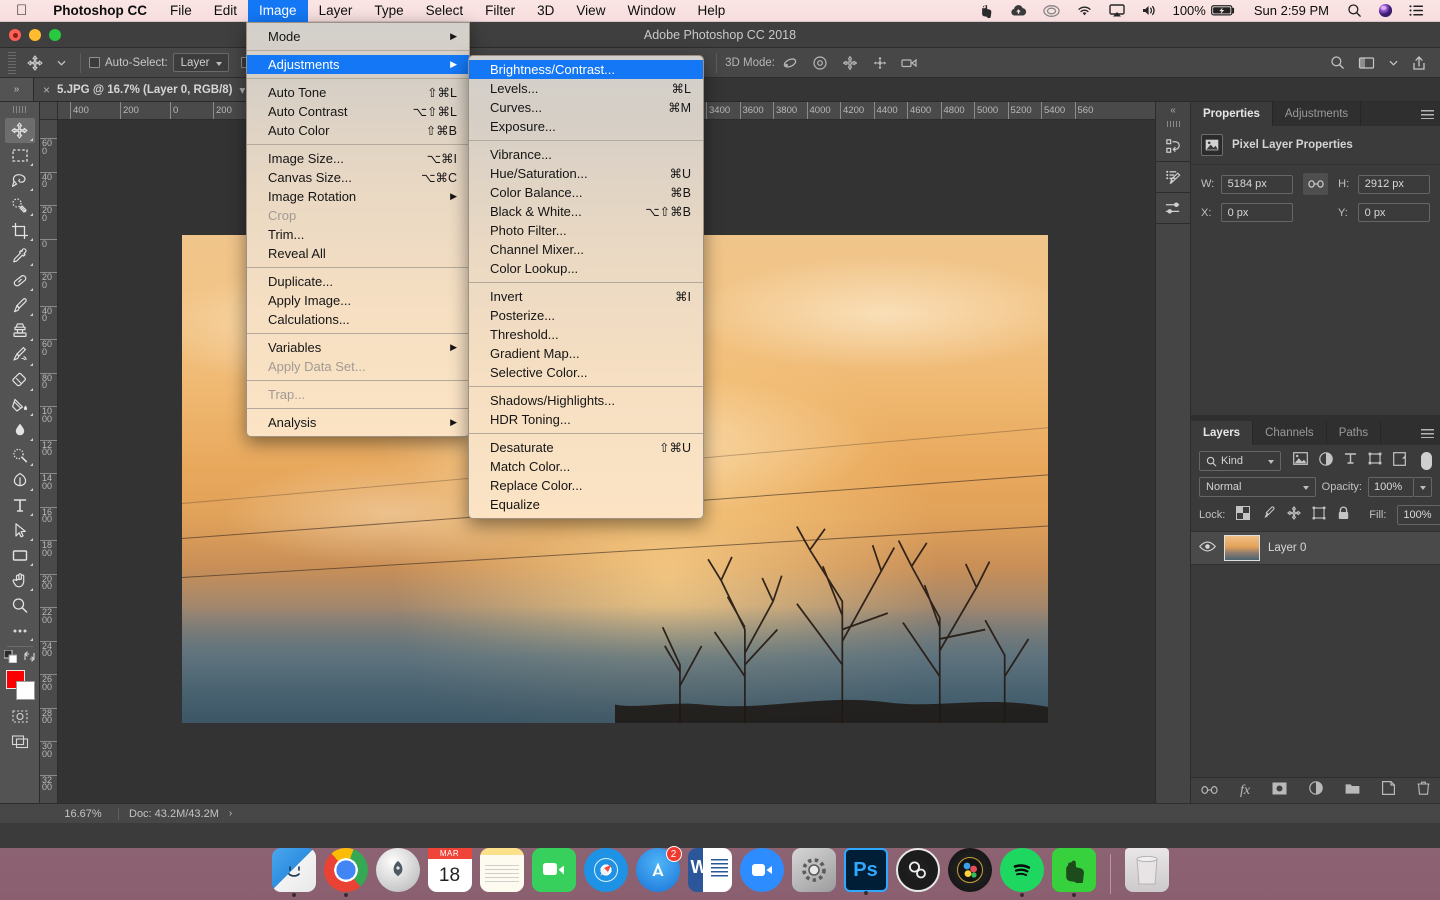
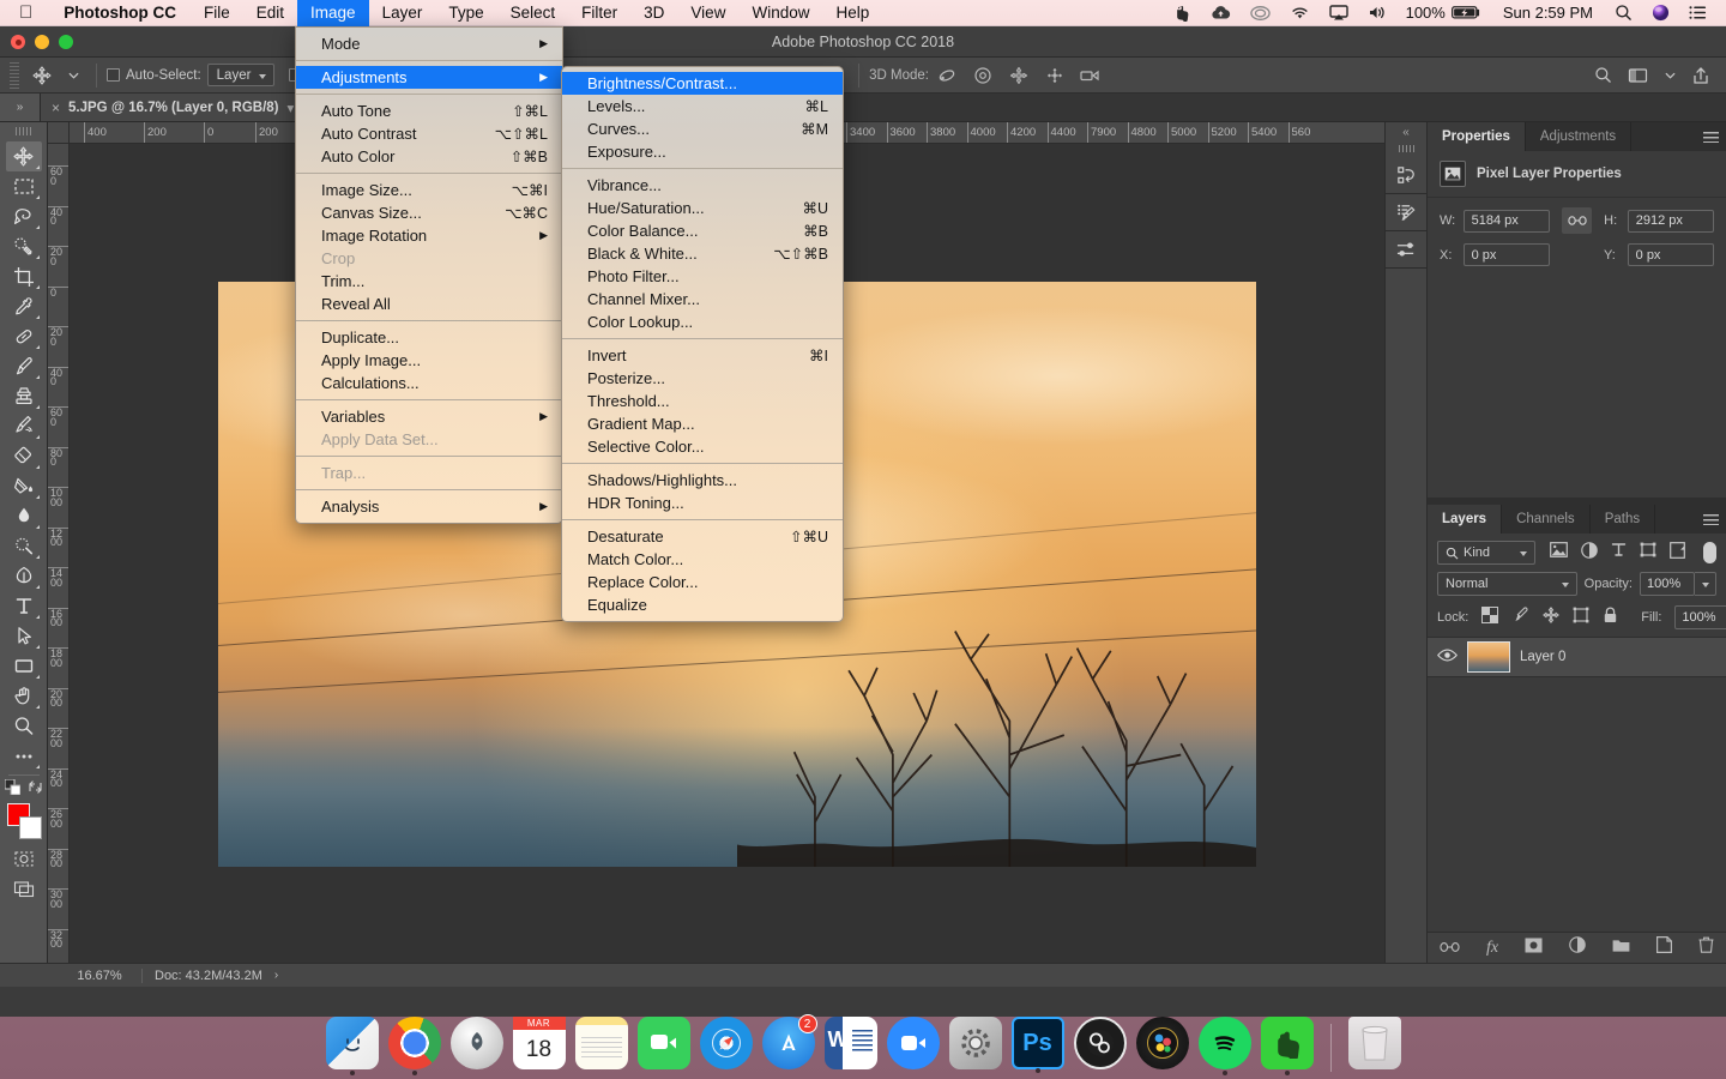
  
  Photoshop CC
  File
  Edit
  Image
  Layer
  Type
  Select
  Filter
  3D
  View
  Window
  Help
  100%
  Sun 2:59 PM
  Adobe Photoshop CC 2018
  Auto-Select:
  Layer
  3D Mode:
  »
  ×
  5.JPG @ 16.7% (Layer 0, RGB/8)
  ▾
  400
  200
  0
  200
  3400
  3600
  3800
  4000
  4200
  4400
- 4600
+ 7900
  4800
  5000
  5200
  5400
  560
  600
  400
  200
  0
  200
  400
  600
  800
  1000
  1200
  1400
  1600
  1800
  2000
  2200
  2400
  2600
  2800
  3000
  3200
  «
  Properties
  Adjustments
  Pixel Layer Properties
  W:
  5184 px
  H:
  2912 px
  X:
  0 px
  Y:
  0 px
  Layers
  Channels
  Paths
  Kind
  Normal
  Opacity:
  100%
  Lock:
  Fill:
  100%
  Layer 0
  fx
  16.67%
  Doc: 43.2M/43.2M
  ›
  Mode
  ▶
  Adjustments
  ▶
  Auto Tone
  ⇧⌘L
  Auto Contrast
  ⌥⇧⌘L
  Auto Color
  ⇧⌘B
  Image Size...
  ⌥⌘I
  Canvas Size...
  ⌥⌘C
  Image Rotation
  ▶
  Crop
  Trim...
  Reveal All
  Duplicate...
  Apply Image...
  Calculations...
  Variables
  ▶
  Apply Data Set...
  Trap...
  Analysis
  ▶
  Brightness/Contrast...
  Levels...
  ⌘L
  Curves...
  ⌘M
  Exposure...
  Vibrance...
  Hue/Saturation...
  ⌘U
  Color Balance...
  ⌘B
  Black & White...
  ⌥⇧⌘B
  Photo Filter...
  Channel Mixer...
  Color Lookup...
  Invert
  ⌘I
  Posterize...
  Threshold...
  Gradient Map...
  Selective Color...
  Shadows/Highlights...
  HDR Toning...
  Desaturate
  ⇧⌘U
  Match Color...
  Replace Color...
  Equalize
  MAR
  18
  2
  W
  Ps
